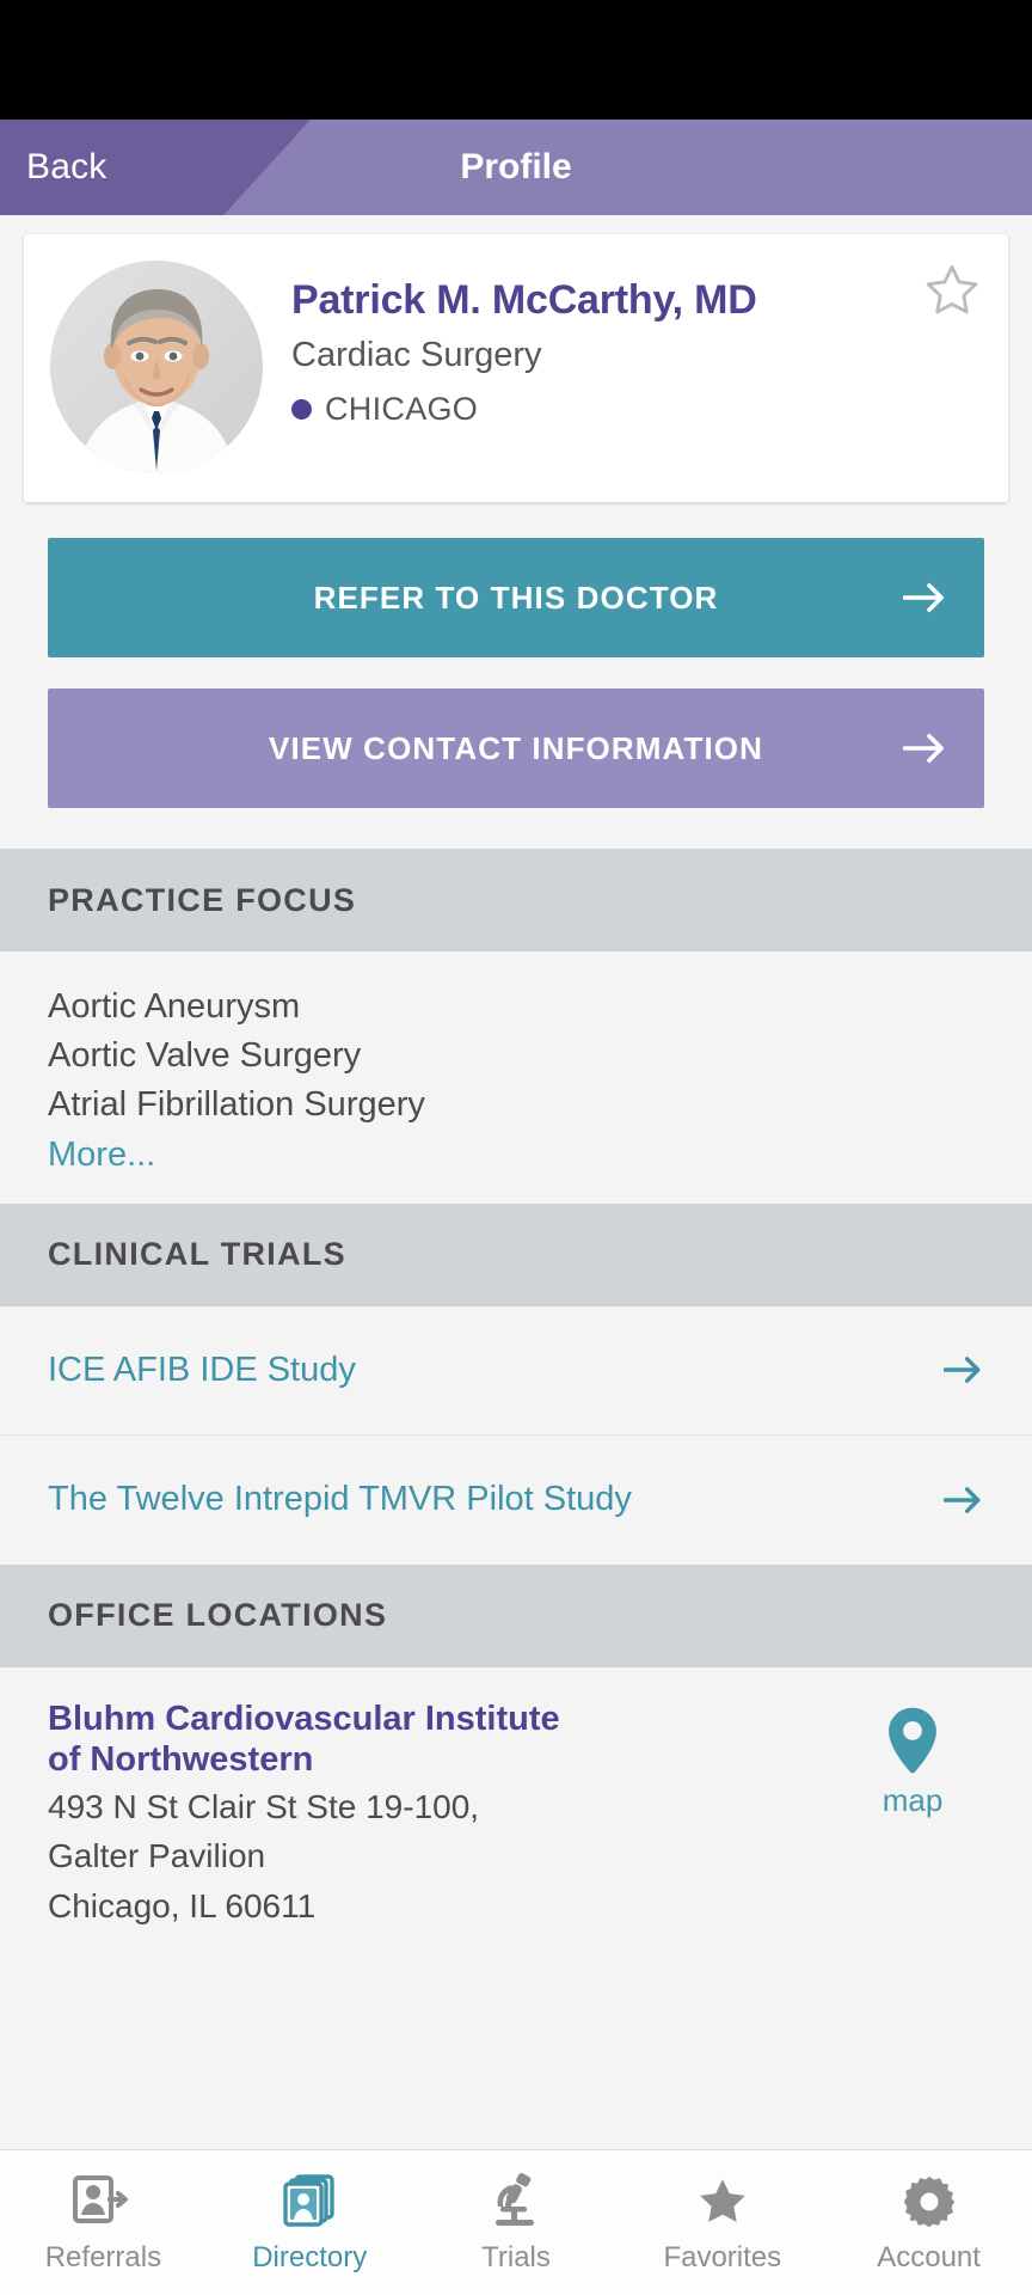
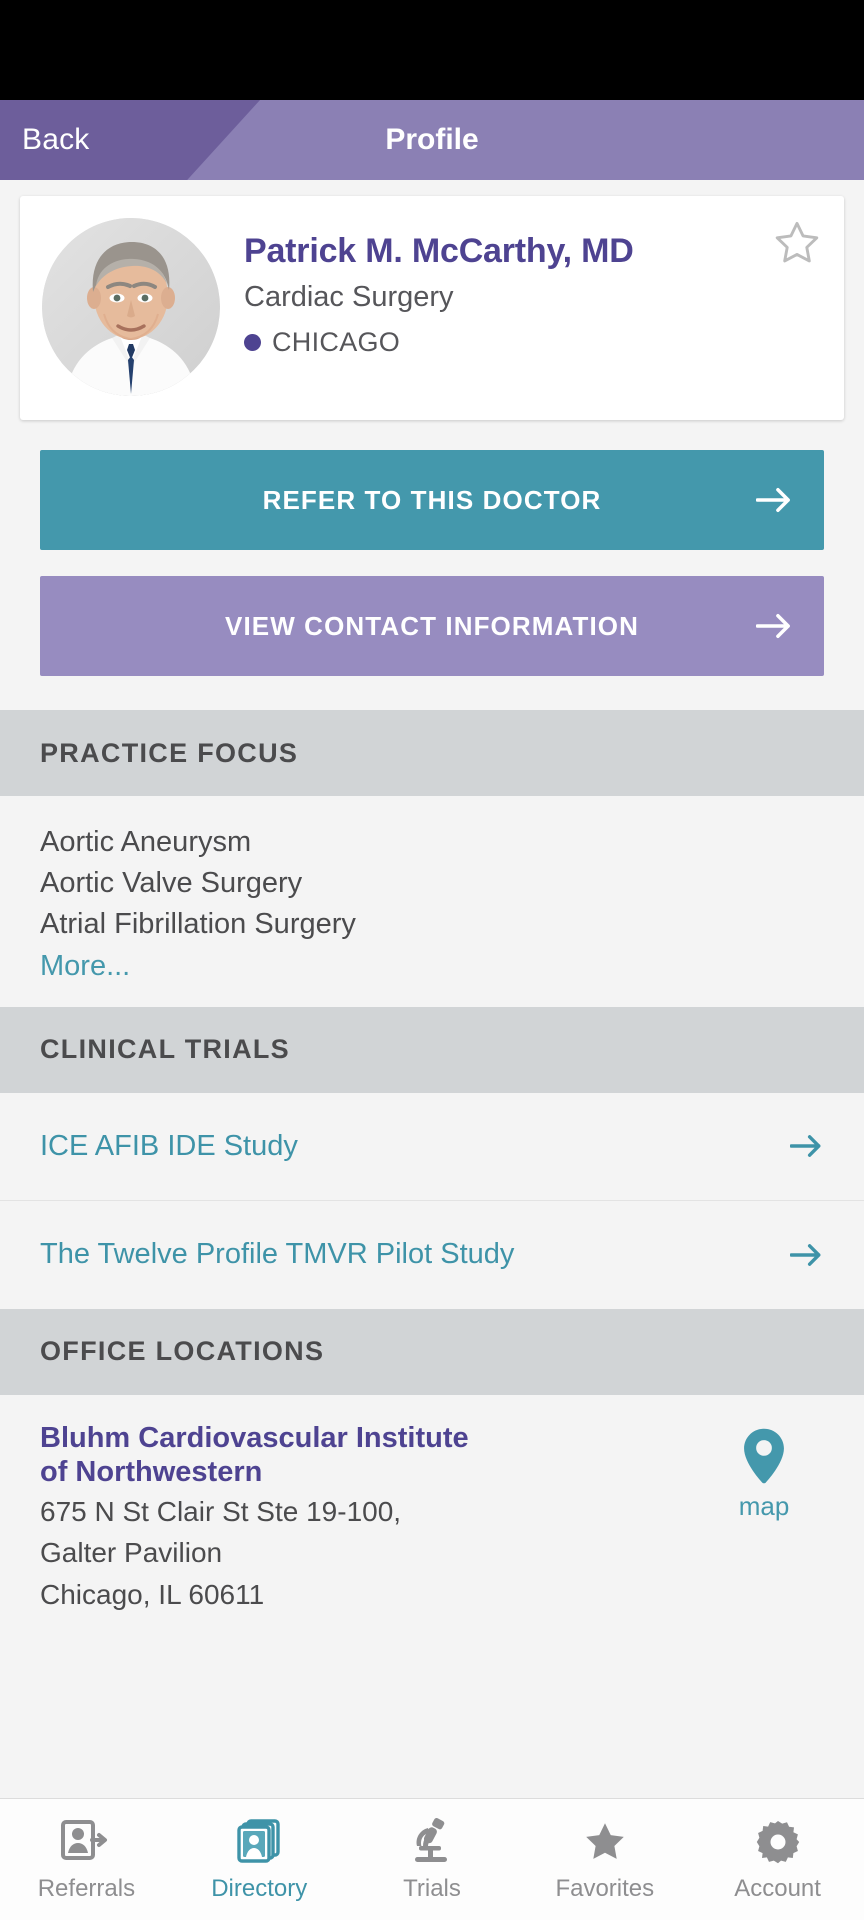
  Back
  Profile
  Patrick M. McCarthy, MD
  Cardiac Surgery
  CHICAGO
  REFER TO THIS DOCTOR
  VIEW CONTACT INFORMATION
  PRACTICE FOCUS
  Aortic Aneurysm
  Aortic Valve Surgery
  Atrial Fibrillation Surgery
  More...
  CLINICAL TRIALS
  ICE AFIB IDE Study
- The Twelve Intrepid TMVR Pilot Study
+ The Twelve Profile TMVR Pilot Study
  OFFICE LOCATIONS
  Bluhm Cardiovascular Institute
  of Northwestern
- 493 N St Clair St Ste 19-100,
+ 675 N St Clair St Ste 19-100,
  Galter Pavilion
  Chicago, IL 60611
  map
  Referrals
  Directory
  Trials
  Favorites
  Account
